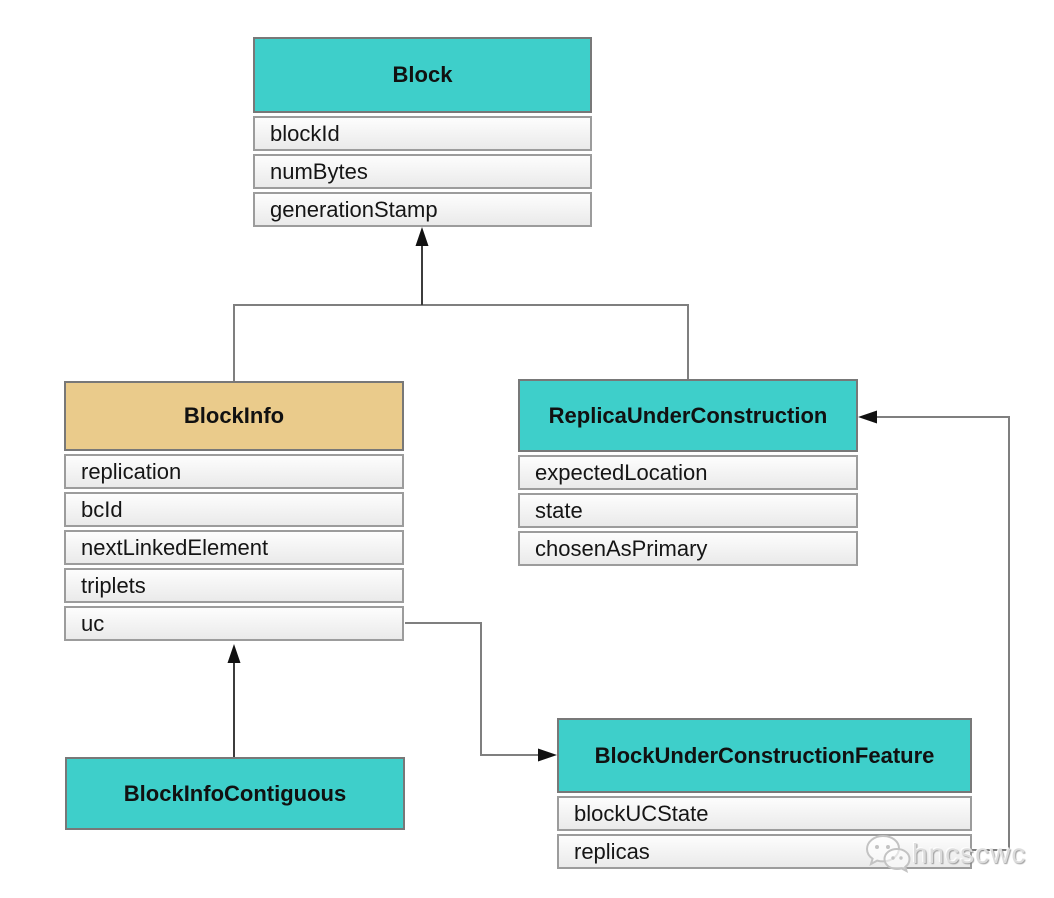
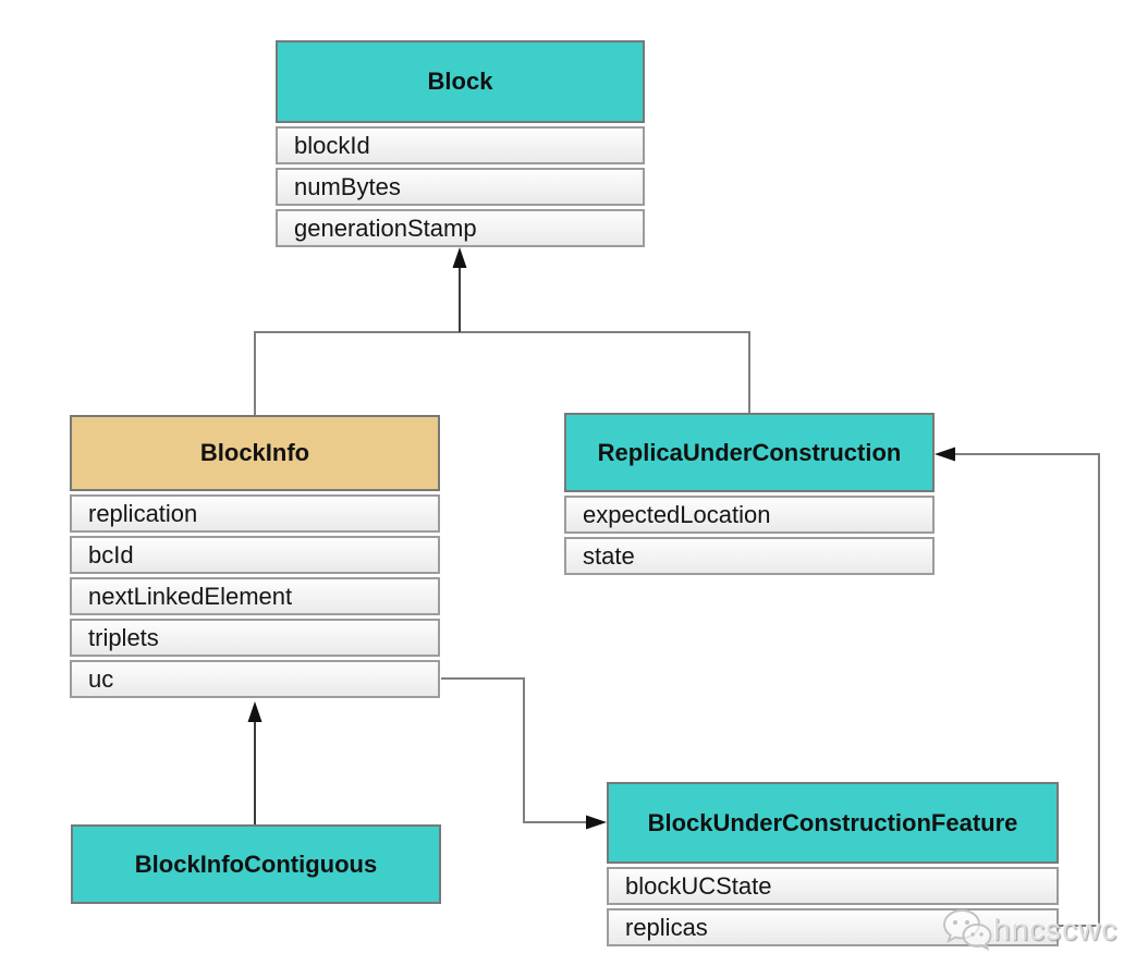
  Block
  blockId
  numBytes
  generationStamp
  BlockInfo
  replication
  bcId
  nextLinkedElement
  triplets
  uc
  ReplicaUnderConstruction
  expectedLocation
  state
- chosenAsPrimary
  BlockInfoContiguous
  BlockUnderConstructionFeature
  blockUCState
  replicas
  hncscwc
